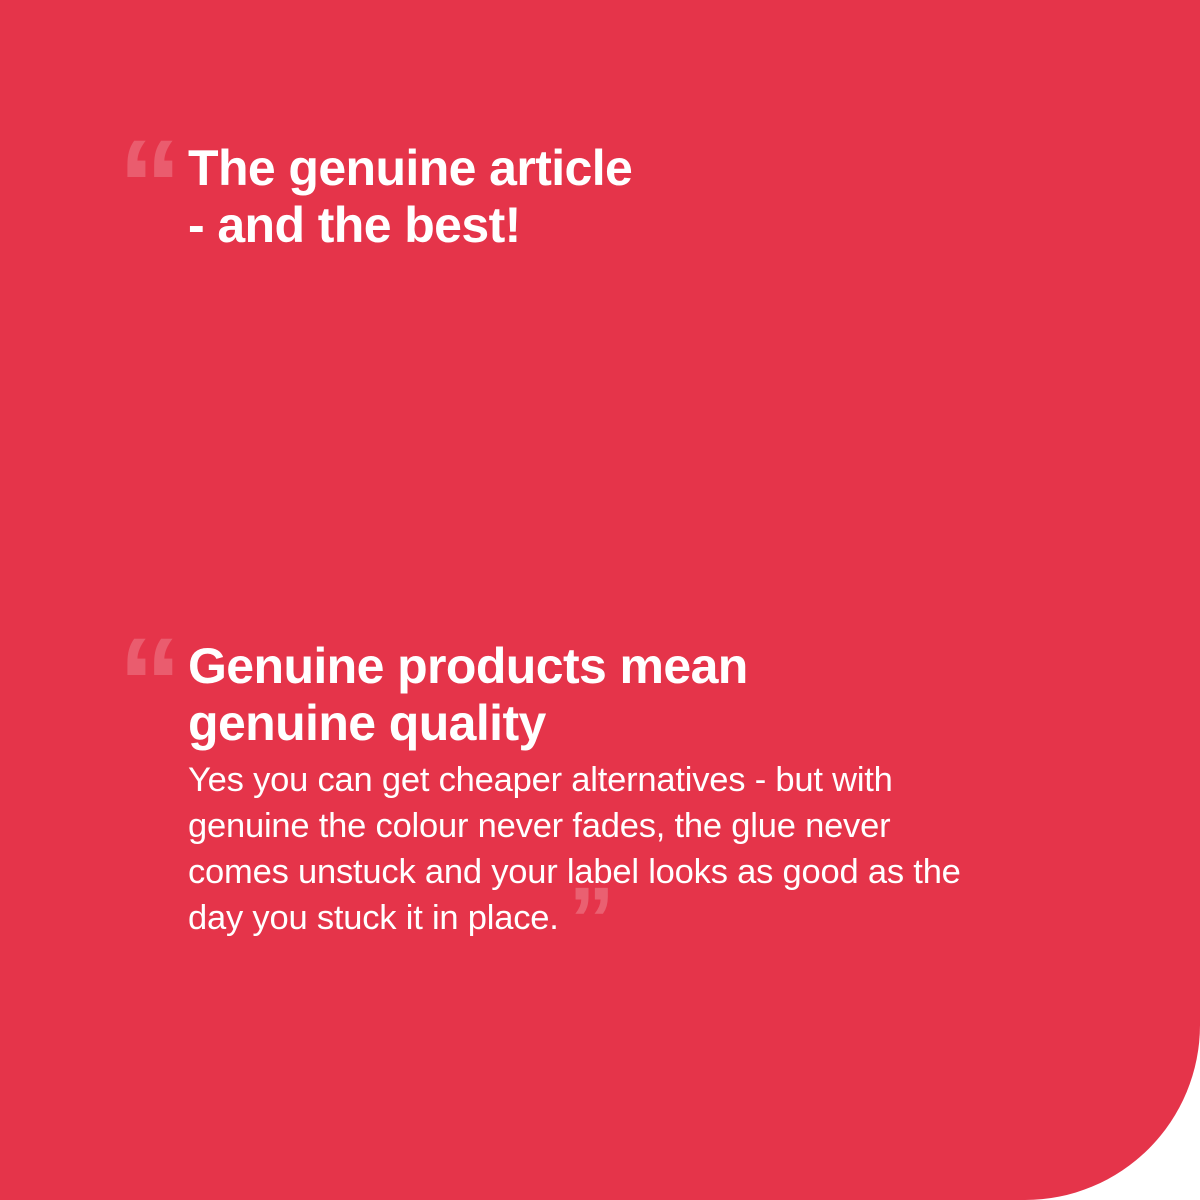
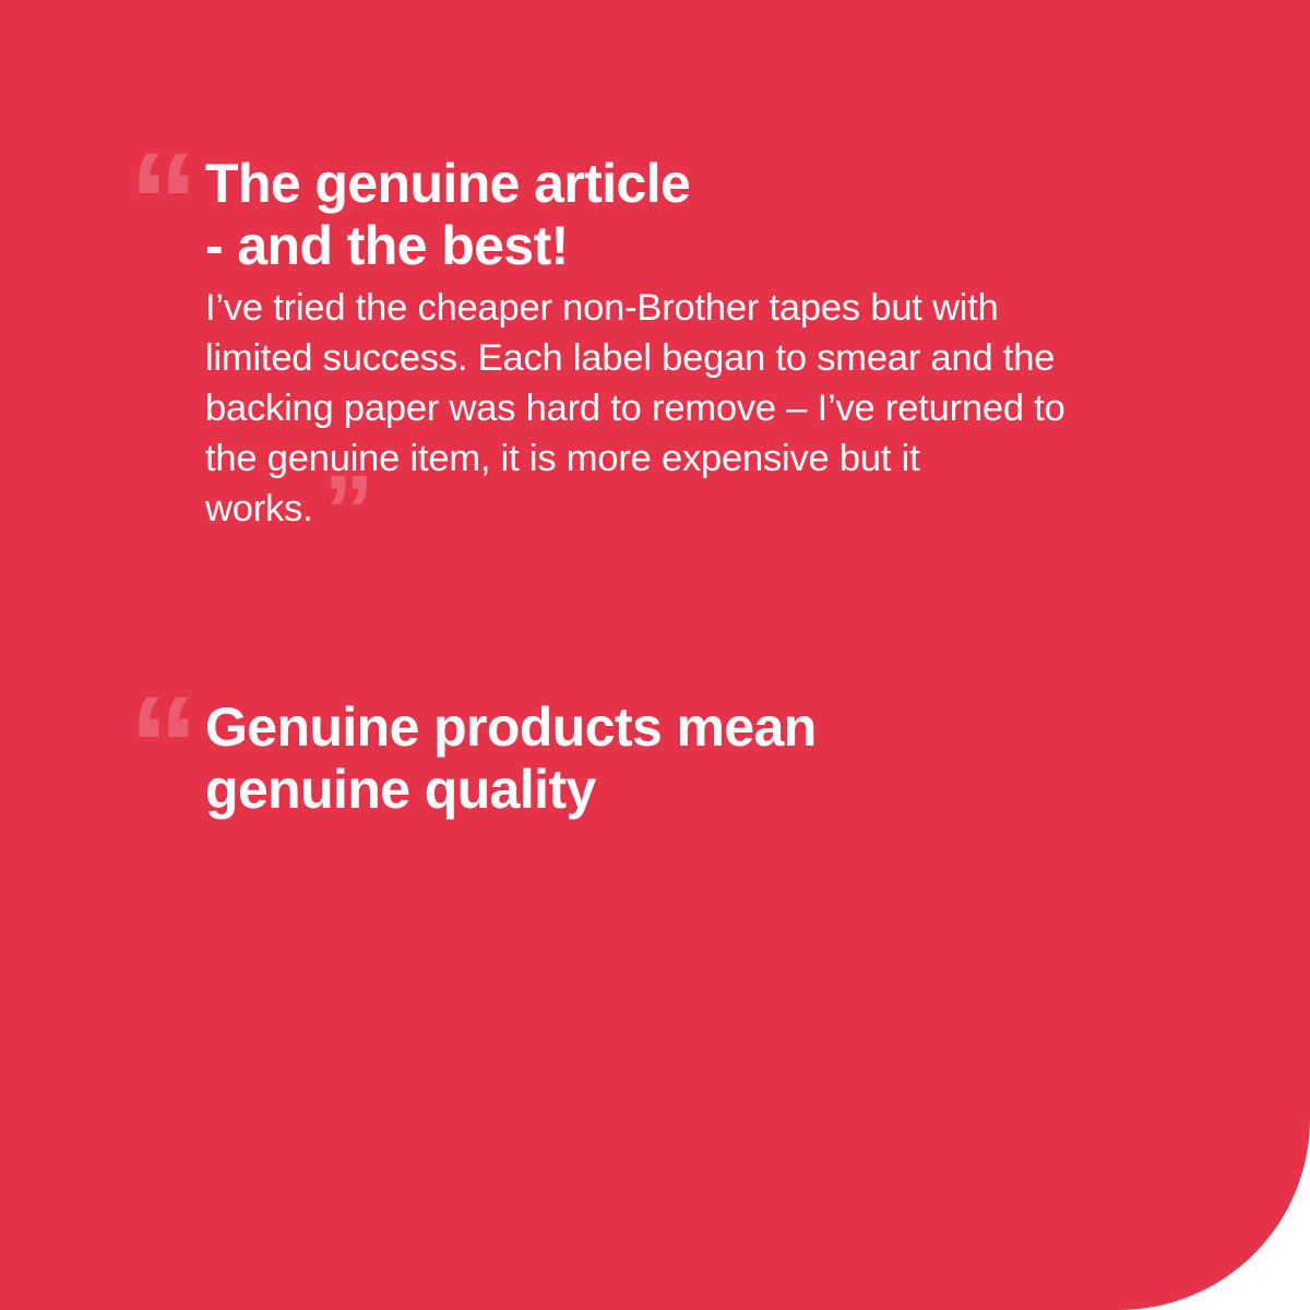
  “
  The genuine article
  - and the best!
+ I’ve tried the cheaper non-Brother tapes but with limited success. Each label began to smear and the backing paper was hard to remove – I’ve returned to the genuine item, it is more expensive but it works. ”
  “
  Genuine products mean
  genuine quality
- Yes you can get cheaper alternatives - but with genuine the colour never fades, the glue never comes unstuck and your label looks as good as the day you stuck it in place. ”
